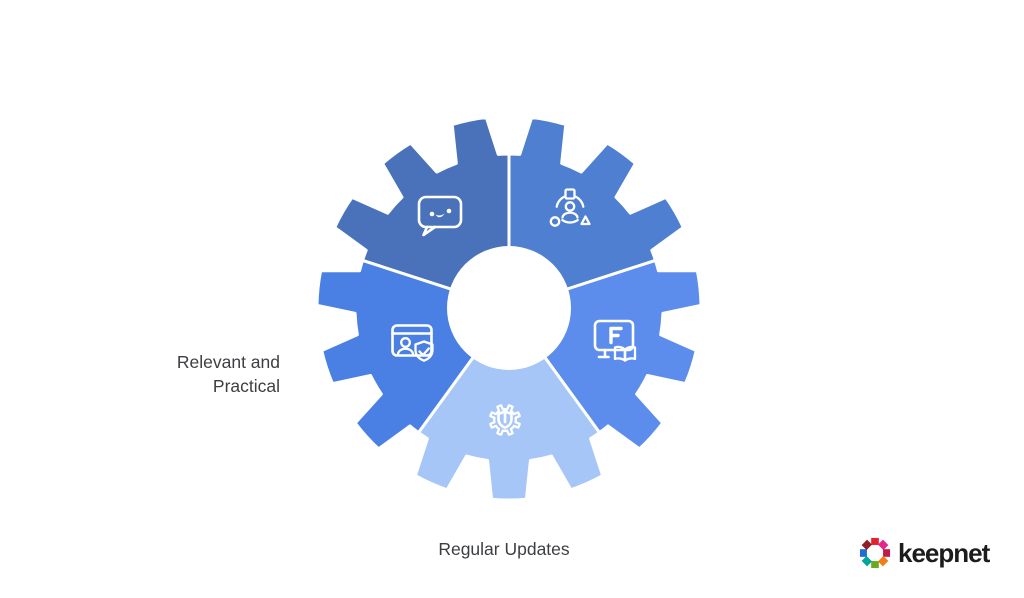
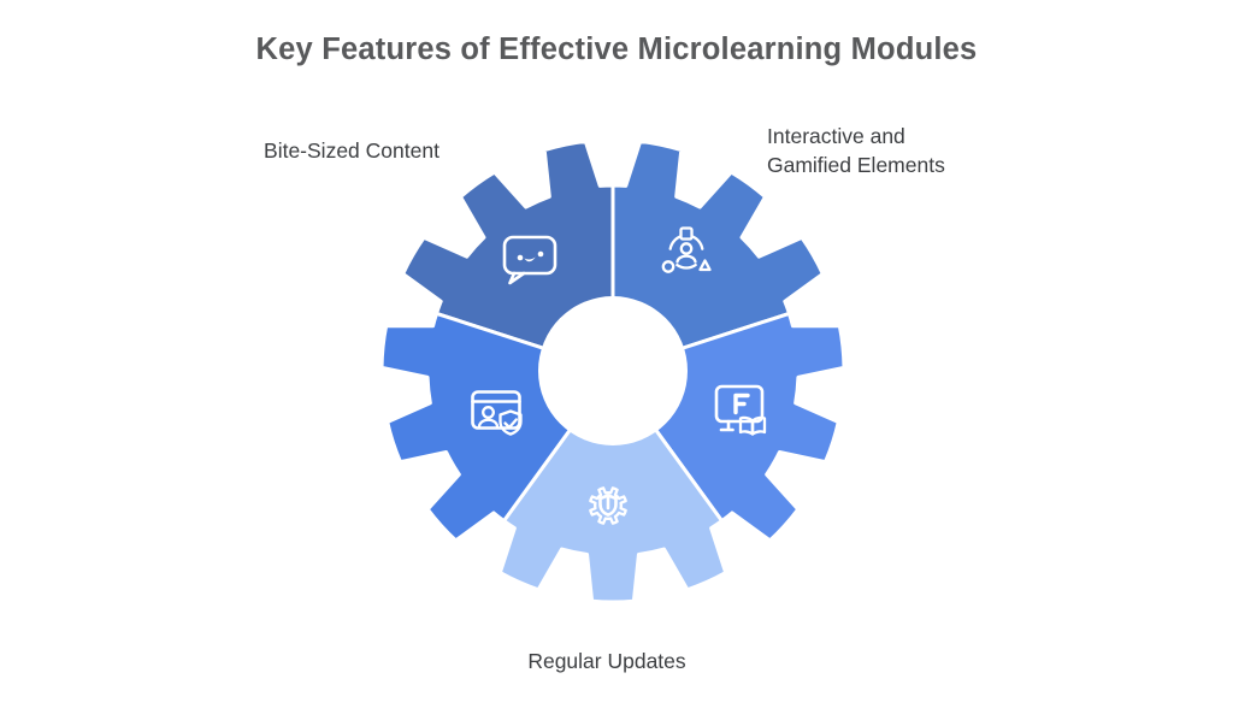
+ Key Features of Effective Microlearning Modules
+ Bite-Sized Content
+ Interactive and Gamified Elements
  Regular Updates
- Relevant and Practical
- keepnet
